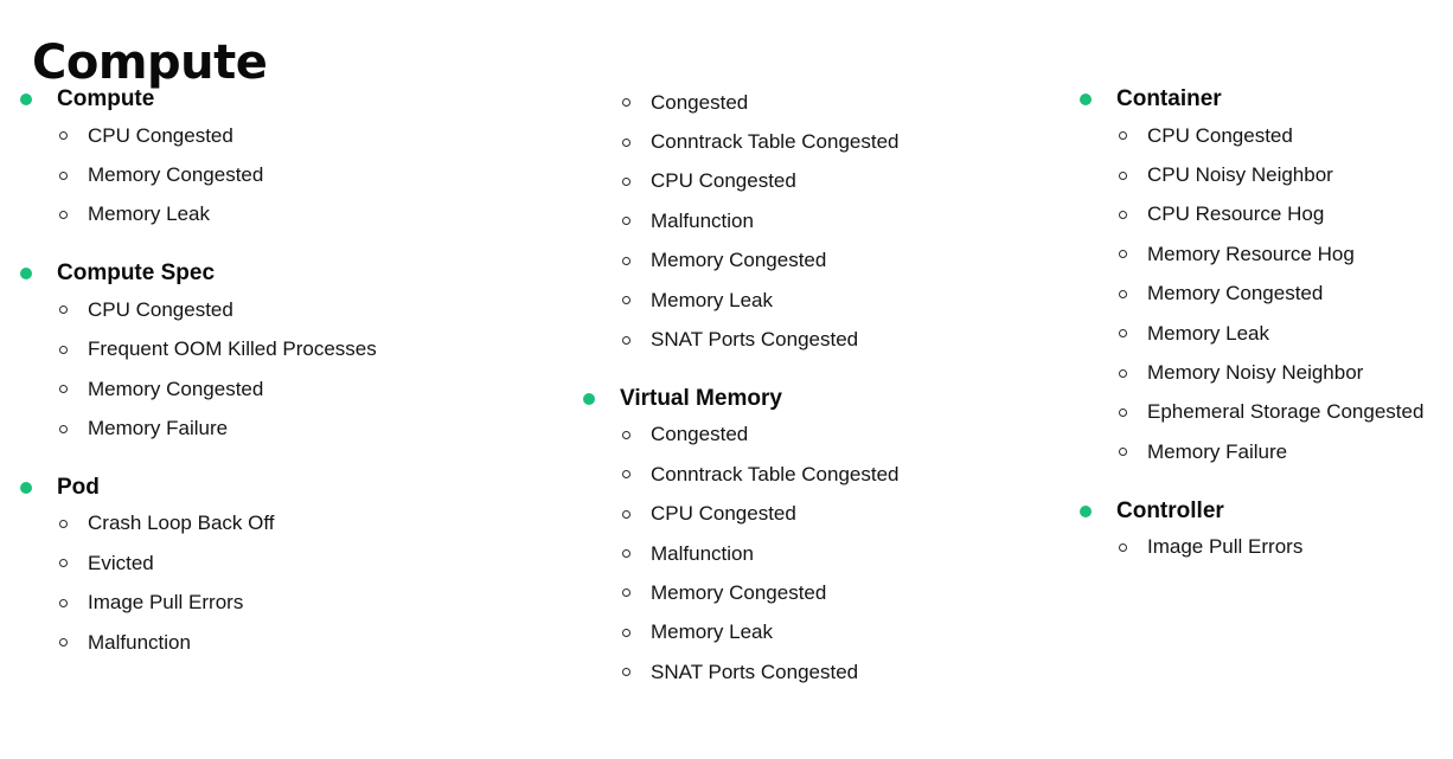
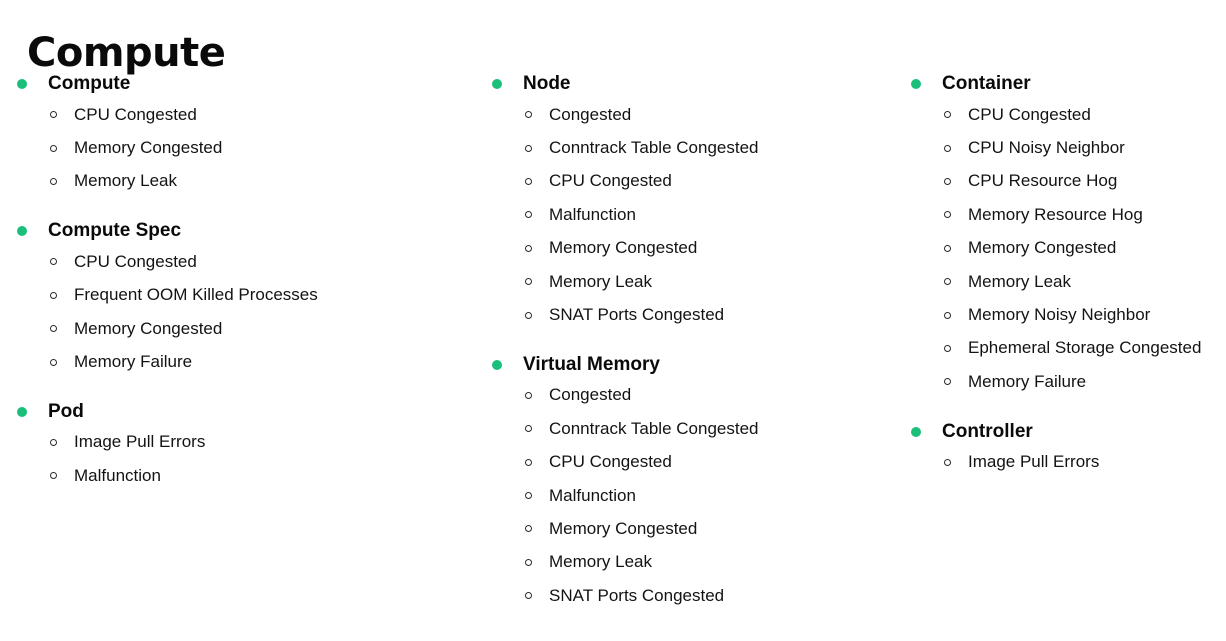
  Compute
  Compute
  CPU Congested
  Memory Congested
  Memory Leak
  Compute Spec
  CPU Congested
  Frequent OOM Killed Processes
  Memory Congested
  Memory Failure
  Pod
- Crash Loop Back Off
- Evicted
  Image Pull Errors
  Malfunction
+ Node
  Congested
  Conntrack Table Congested
  CPU Congested
  Malfunction
  Memory Congested
  Memory Leak
  SNAT Ports Congested
  Virtual Memory
  Congested
  Conntrack Table Congested
  CPU Congested
  Malfunction
  Memory Congested
  Memory Leak
  SNAT Ports Congested
  Container
  CPU Congested
  CPU Noisy Neighbor
  CPU Resource Hog
  Memory Resource Hog
  Memory Congested
  Memory Leak
  Memory Noisy Neighbor
  Ephemeral Storage Congested
  Memory Failure
  Controller
  Image Pull Errors
